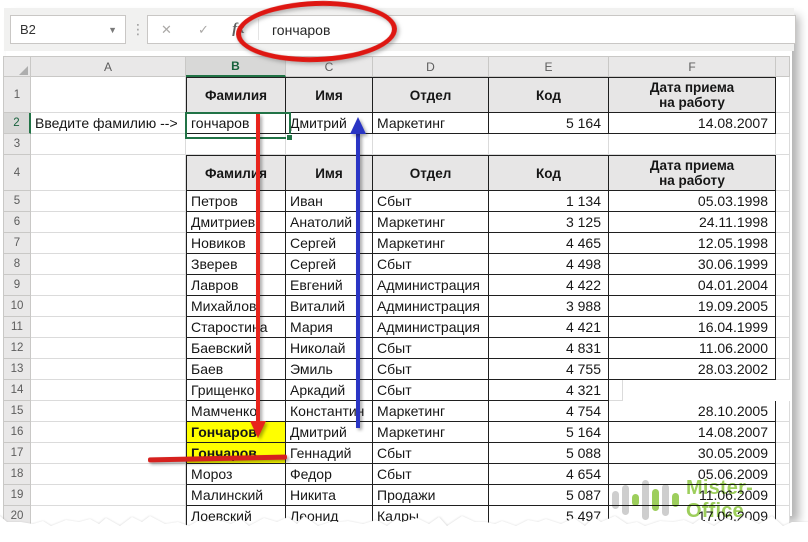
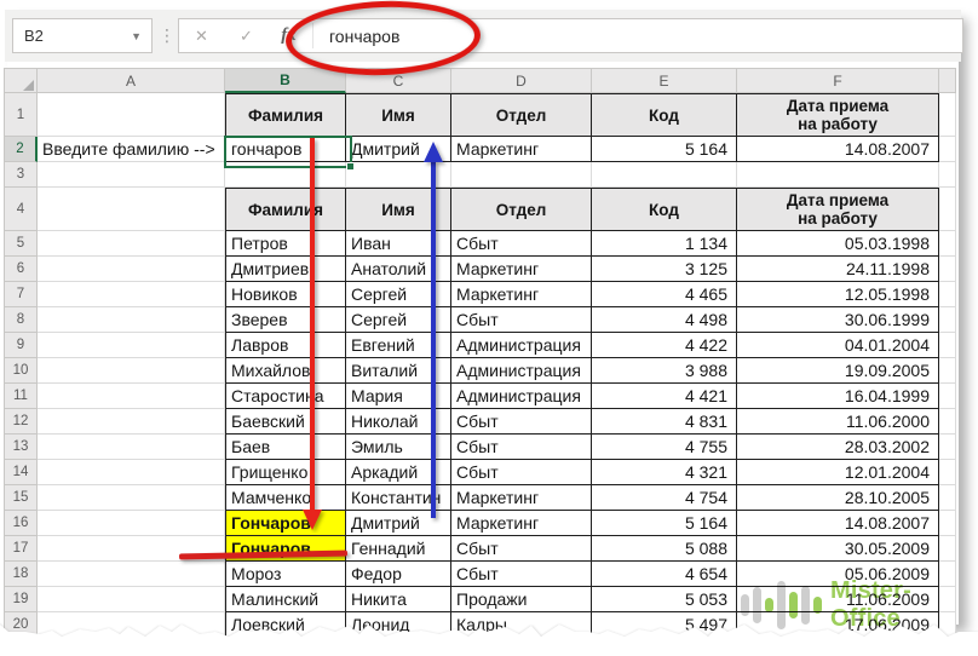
  B2
  ▼
  ⋮
  ✕
  ✓
  fx
  гончаров
  A
  B
  C
  D
  E
  F
  1
  Фамилия
  Имя
  Отдел
  Код
  Дата приема
  на работу
  2
  Введите фамилию -->
  гончаров
  Дмитрий
  Маркетинг
  5 164
  14.08.2007
  3
  4
  Фамилия
  Имя
  Отдел
  Код
  Дата приема
  на работу
  5
  Петров
  Иван
  Сбыт
  1 134
  05.03.1998
  6
  Дмитриев
  Анатолий
  Маркетинг
  3 125
  24.11.1998
  7
  Новиков
  Сергей
  Маркетинг
  4 465
  12.05.1998
  8
  Зверев
  Сергей
  Сбыт
  4 498
  30.06.1999
  9
  Лавров
  Евгений
  Администрация
  4 422
  04.01.2004
  10
  Михайлов
  Виталий
  Администрация
  3 988
  19.09.2005
  11
  Старостиа
  Мария
  Администрация
  4 421
  16.04.1999
  12
  Баевский
  Николай
  Сбыт
  4 831
  11.06.2000
  13
  Баев
  Эмиль
  Сбыт
  4 755
  28.03.2002
  14
  Грищенко
  Аркадий
  Сбыт
  4 321
+ 12.01.2004
  15
  Мамченко
  Константин
  Маркетинг
  4 754
  28.10.2005
  16
  Гончаров
  Дмитрий
  Маркетинг
  5 164
  14.08.2007
  17
  Гончаров
  Геннадий
  Сбыт
  5 088
  30.05.2009
  18
  Мороз
  Федор
  Сбыт
  4 654
  05.06.2009
  19
  Малинский
  Никита
  Продажи
- 5 087
+ 5 053
  11.06.2009
  20
  Лоевский
  Леонид
  Кадры
  5 497
  17.06.2009
  Mister-Office
